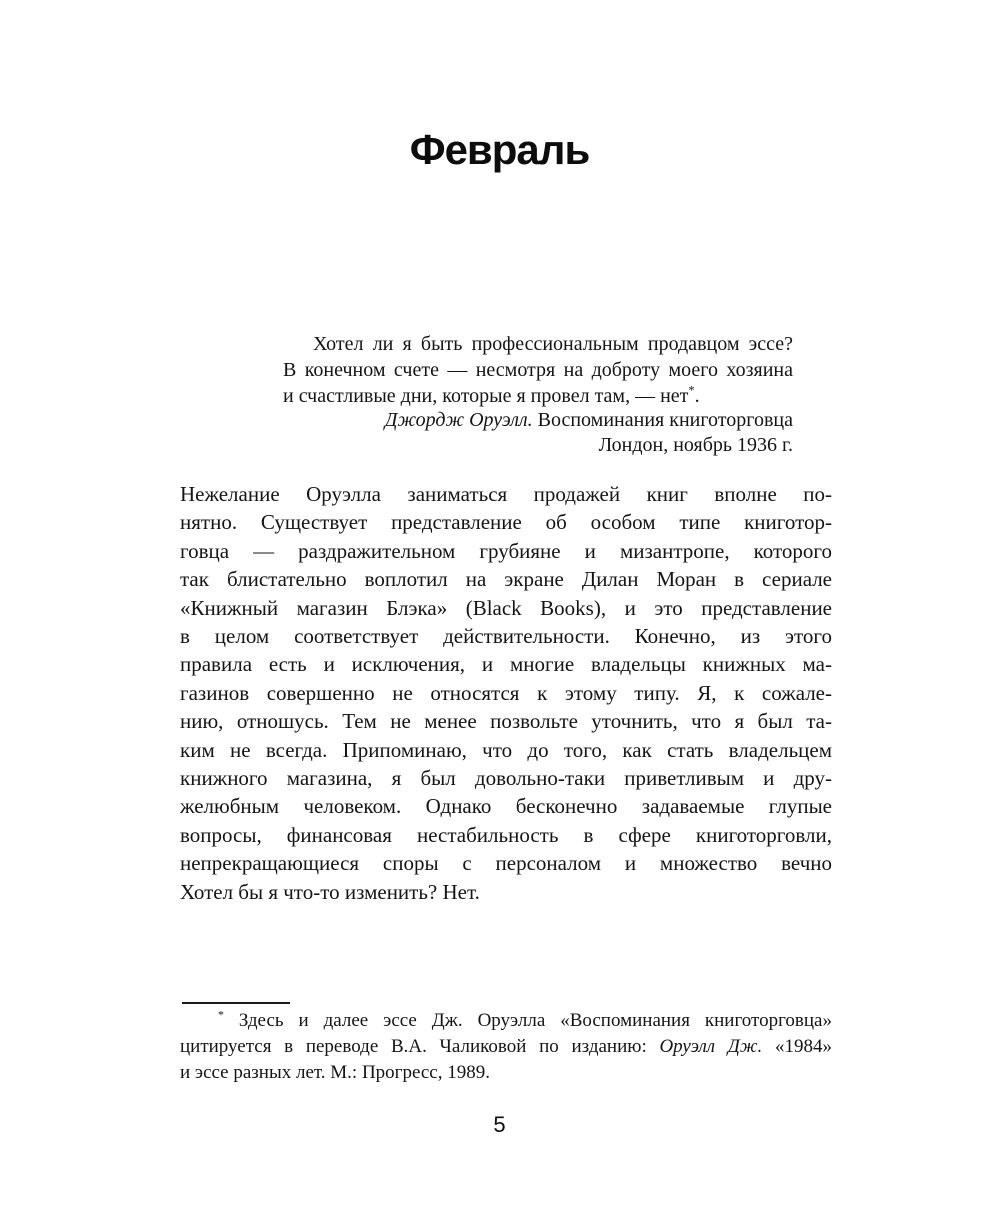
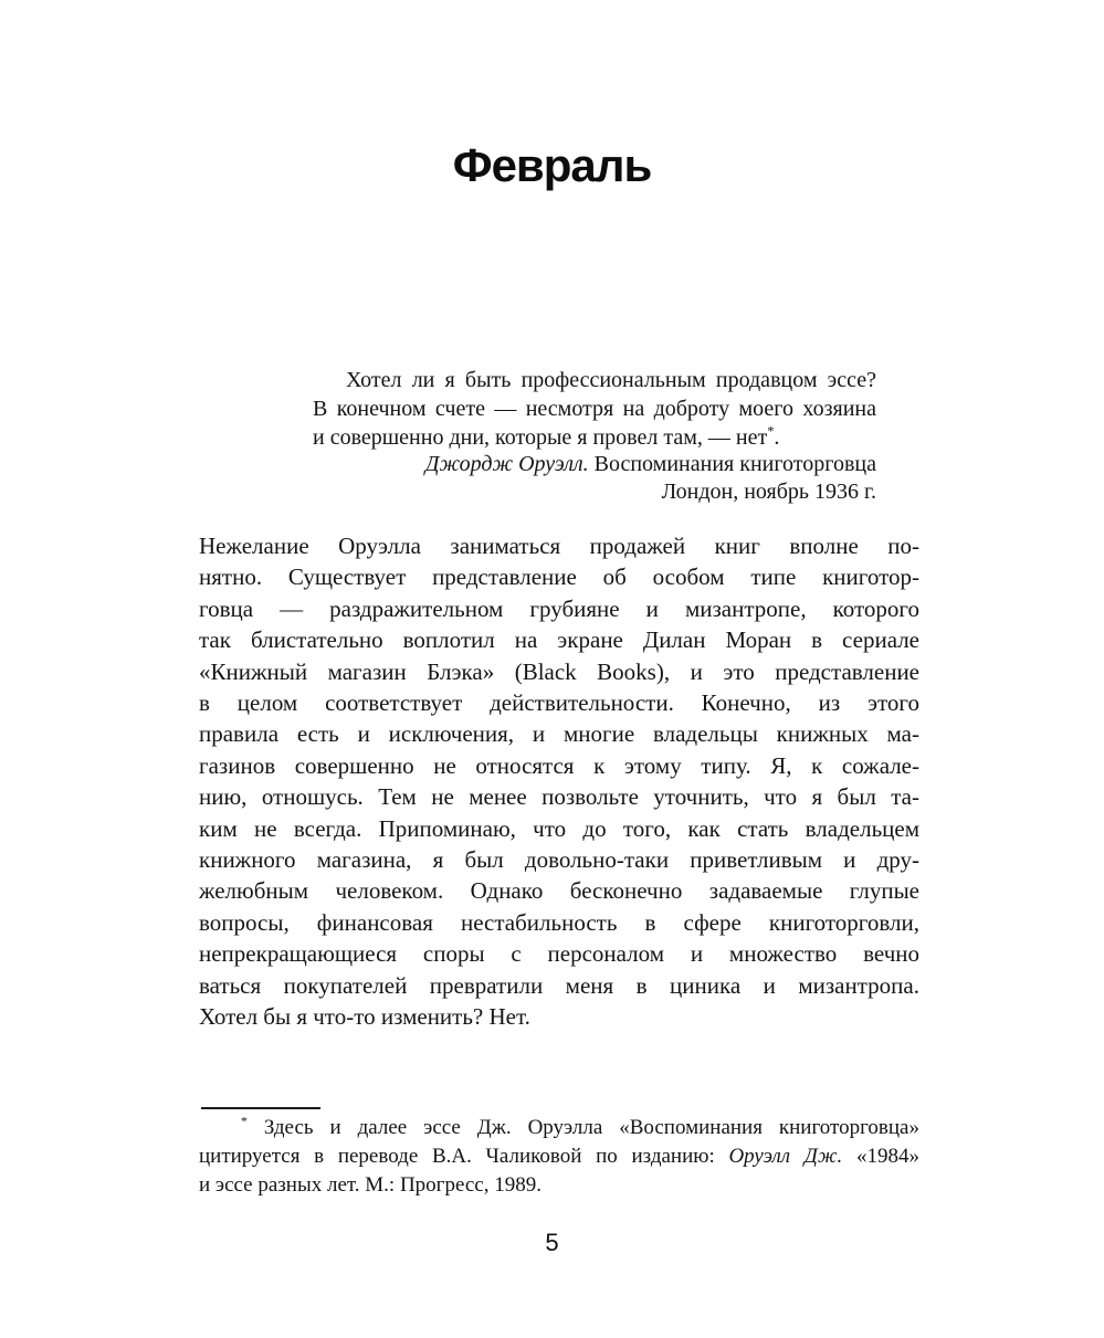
  Февраль
  Хотел ли я быть профессиональным продавцом эссе?
  В конечном счете — несмотря на доброту моего хозяина
- и счастливые дни, которые я провел там, — нет*.
+ и совершенно дни, которые я провел там, — нет*.
  Джордж Оруэлл. Воспоминания книготорговца
  Лондон, ноябрь 1936 г.
  Нежелание Оруэлла заниматься продажей книг вполне по-
  нятно. Существует представление об особом типе книготор-
  говца — раздражительном грубияне и мизантропе, которого
  так блистательно воплотил на экране Дилан Моран в сериале
  «Книжный магазин Блэка» (Black Books), и это представление
  в целом соответствует действительности. Конечно, из этого
  правила есть и исключения, и многие владельцы книжных ма-
  газинов совершенно не относятся к этому типу. Я, к сожале-
  нию, отношусь. Тем не менее позвольте уточнить, что я был та-
  ким не всегда. Припоминаю, что до того, как стать владельцем
  книжного магазина, я был довольно-таки приветливым и дру-
  желюбным человеком. Однако бесконечно задаваемые глупые
  вопросы, финансовая нестабильность в сфере книготорговли,
  непрекращающиеся споры с персоналом и множество вечно
+ ваться покупателей превратили меня в циника и мизантропа.
  Хотел бы я что-то изменить? Нет.
  * Здесь и далее эссе Дж. Оруэлла «Воспоминания книготорговца»
  цитируется в переводе В.А. Чаликовой по изданию: Оруэлл Дж. «1984»
  и эссе разных лет. М.: Прогресс, 1989.
  5
